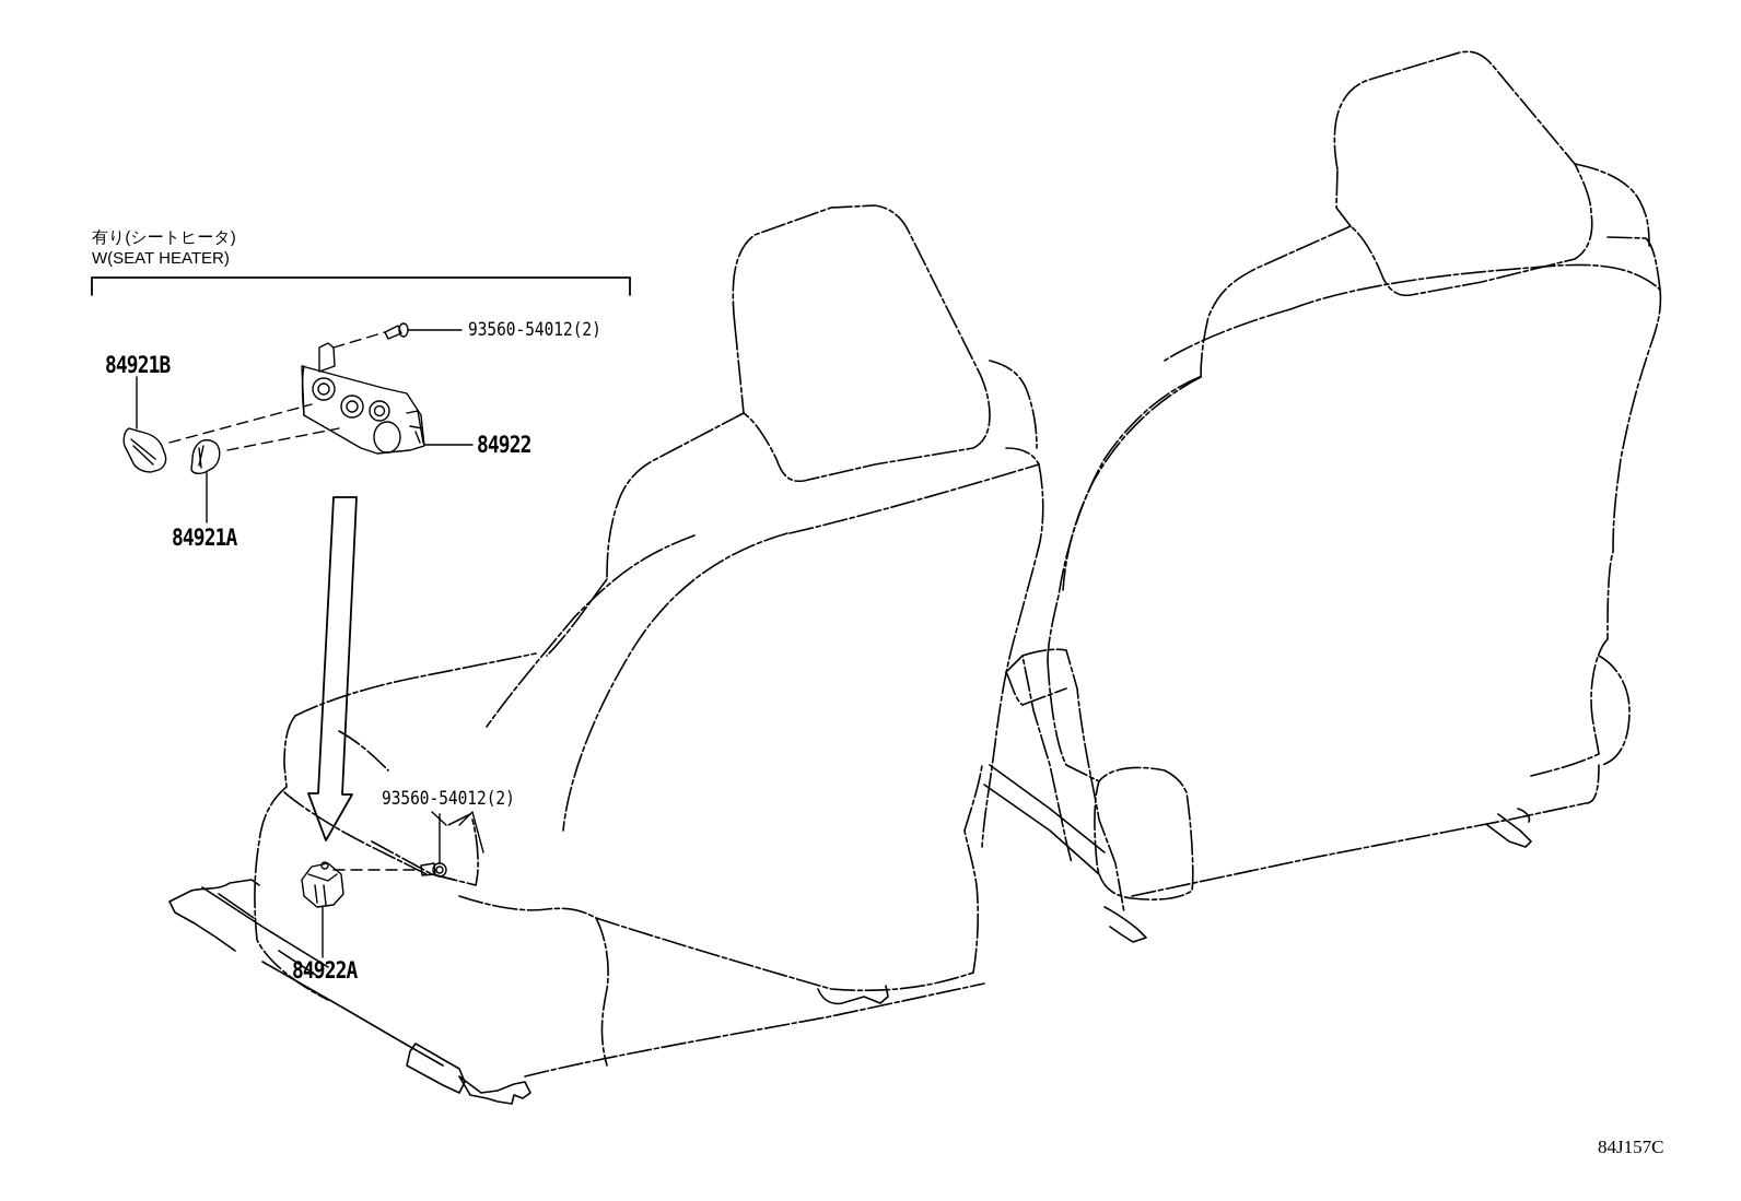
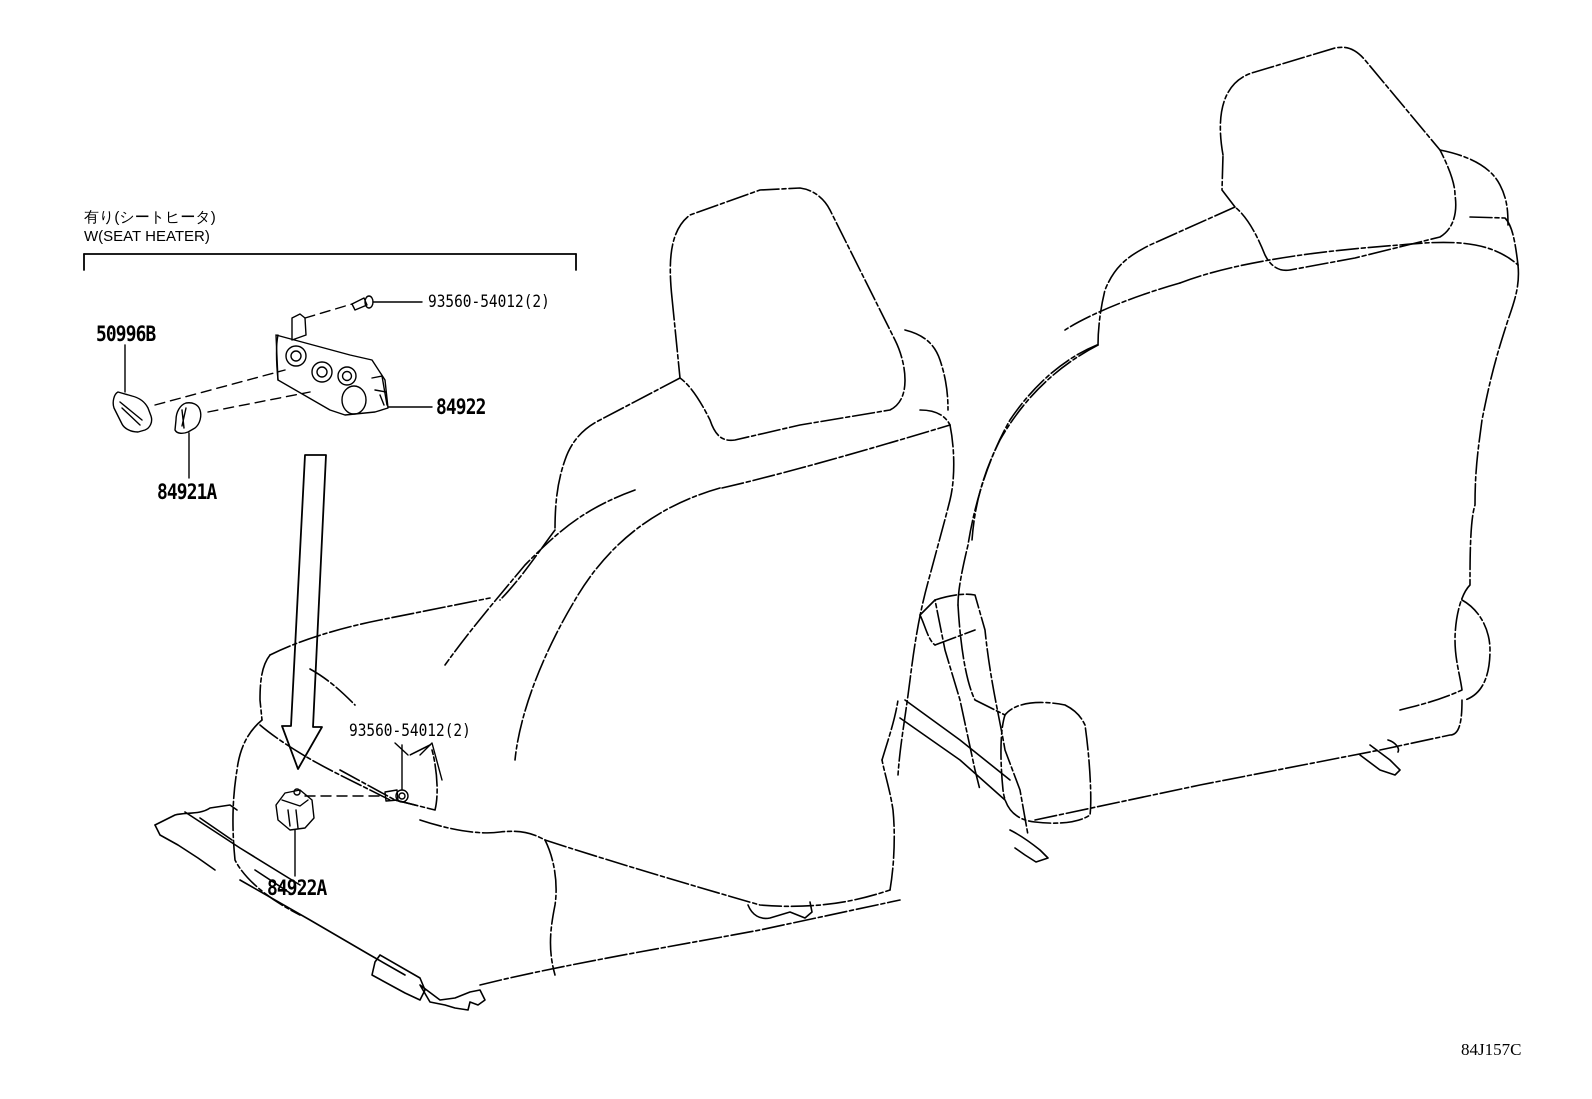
  有り(シートヒータ)
  W(SEAT HEATER)
  93560-54012(2)
- 84921B
+ 50996B
  84922
  84921A
  93560-54012(2)
  84922A
  84J157C
